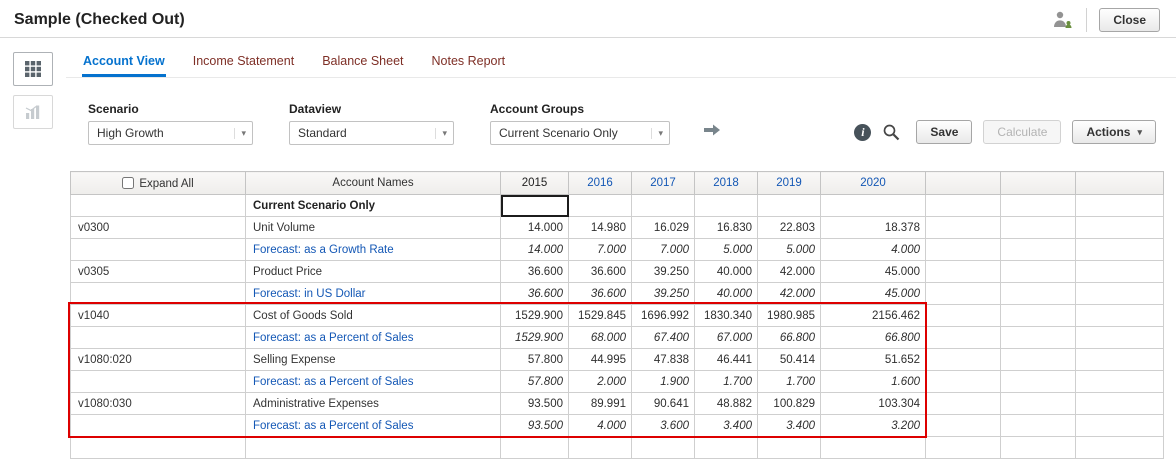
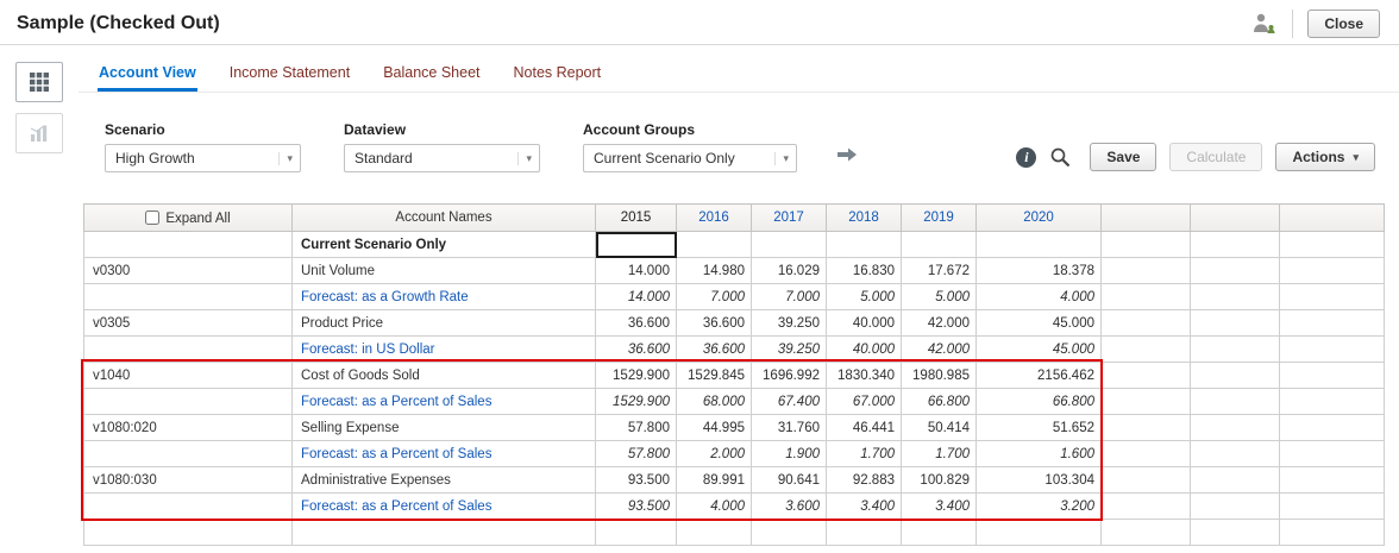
  Sample (Checked Out)
  Close
  Account View
  Income Statement
  Balance Sheet
  Notes Report
  Scenario
  High Growth
  ▾
  Dataview
  Standard
  ▾
  Account Groups
  Current Scenario Only
  ▾
  i
  Save
  Calculate
  Actions
  ▾
  Expand All	Account Names	2015	2016	2017	2018	2019	2020
  	Current Scenario Only
- v0300	Unit Volume	14.000	14.980	16.029	16.830	22.803	18.378
+ v0300	Unit Volume	14.000	14.980	16.029	16.830	17.672	18.378
  	Forecast: as a Growth Rate	14.000	7.000	7.000	5.000	5.000	4.000
  v0305	Product Price	36.600	36.600	39.250	40.000	42.000	45.000
  	Forecast: in US Dollar	36.600	36.600	39.250	40.000	42.000	45.000
  v1040	Cost of Goods Sold	1529.900	1529.845	1696.992	1830.340	1980.985	2156.462
  	Forecast: as a Percent of Sales	1529.900	68.000	67.400	67.000	66.800	66.800
- v1080:020	Selling Expense	57.800	44.995	47.838	46.441	50.414	51.652
+ v1080:020	Selling Expense	57.800	44.995	31.760	46.441	50.414	51.652
  	Forecast: as a Percent of Sales	57.800	2.000	1.900	1.700	1.700	1.600
- v1080:030	Administrative Expenses	93.500	89.991	90.641	48.882	100.829	103.304
+ v1080:030	Administrative Expenses	93.500	89.991	90.641	92.883	100.829	103.304
  	Forecast: as a Percent of Sales	93.500	4.000	3.600	3.400	3.400	3.200
